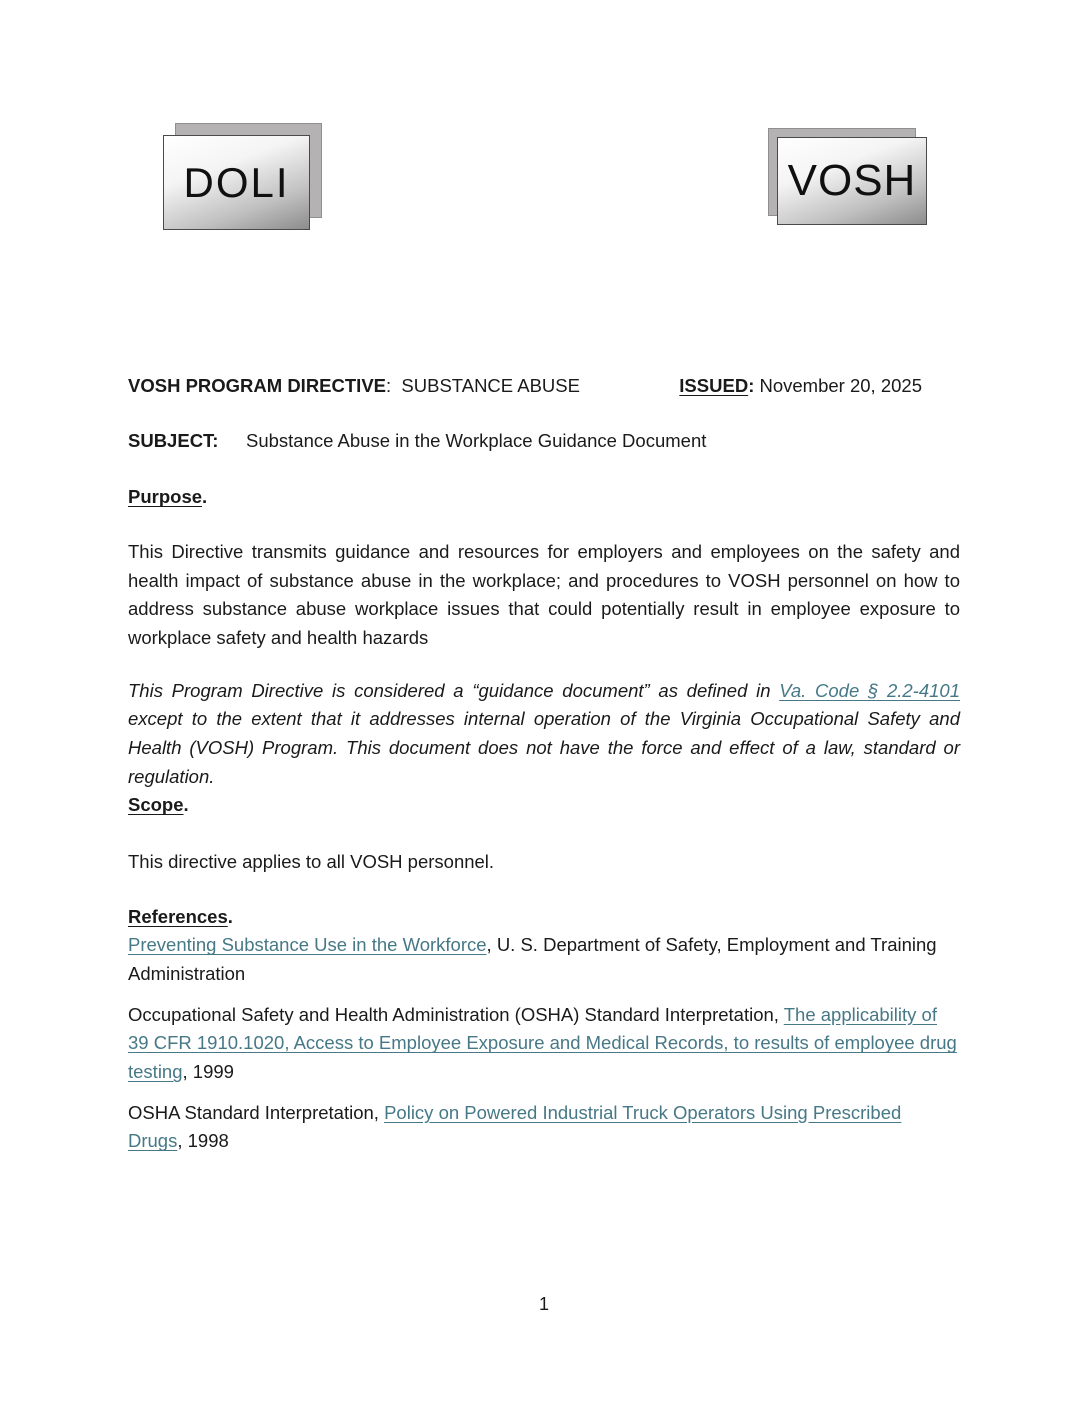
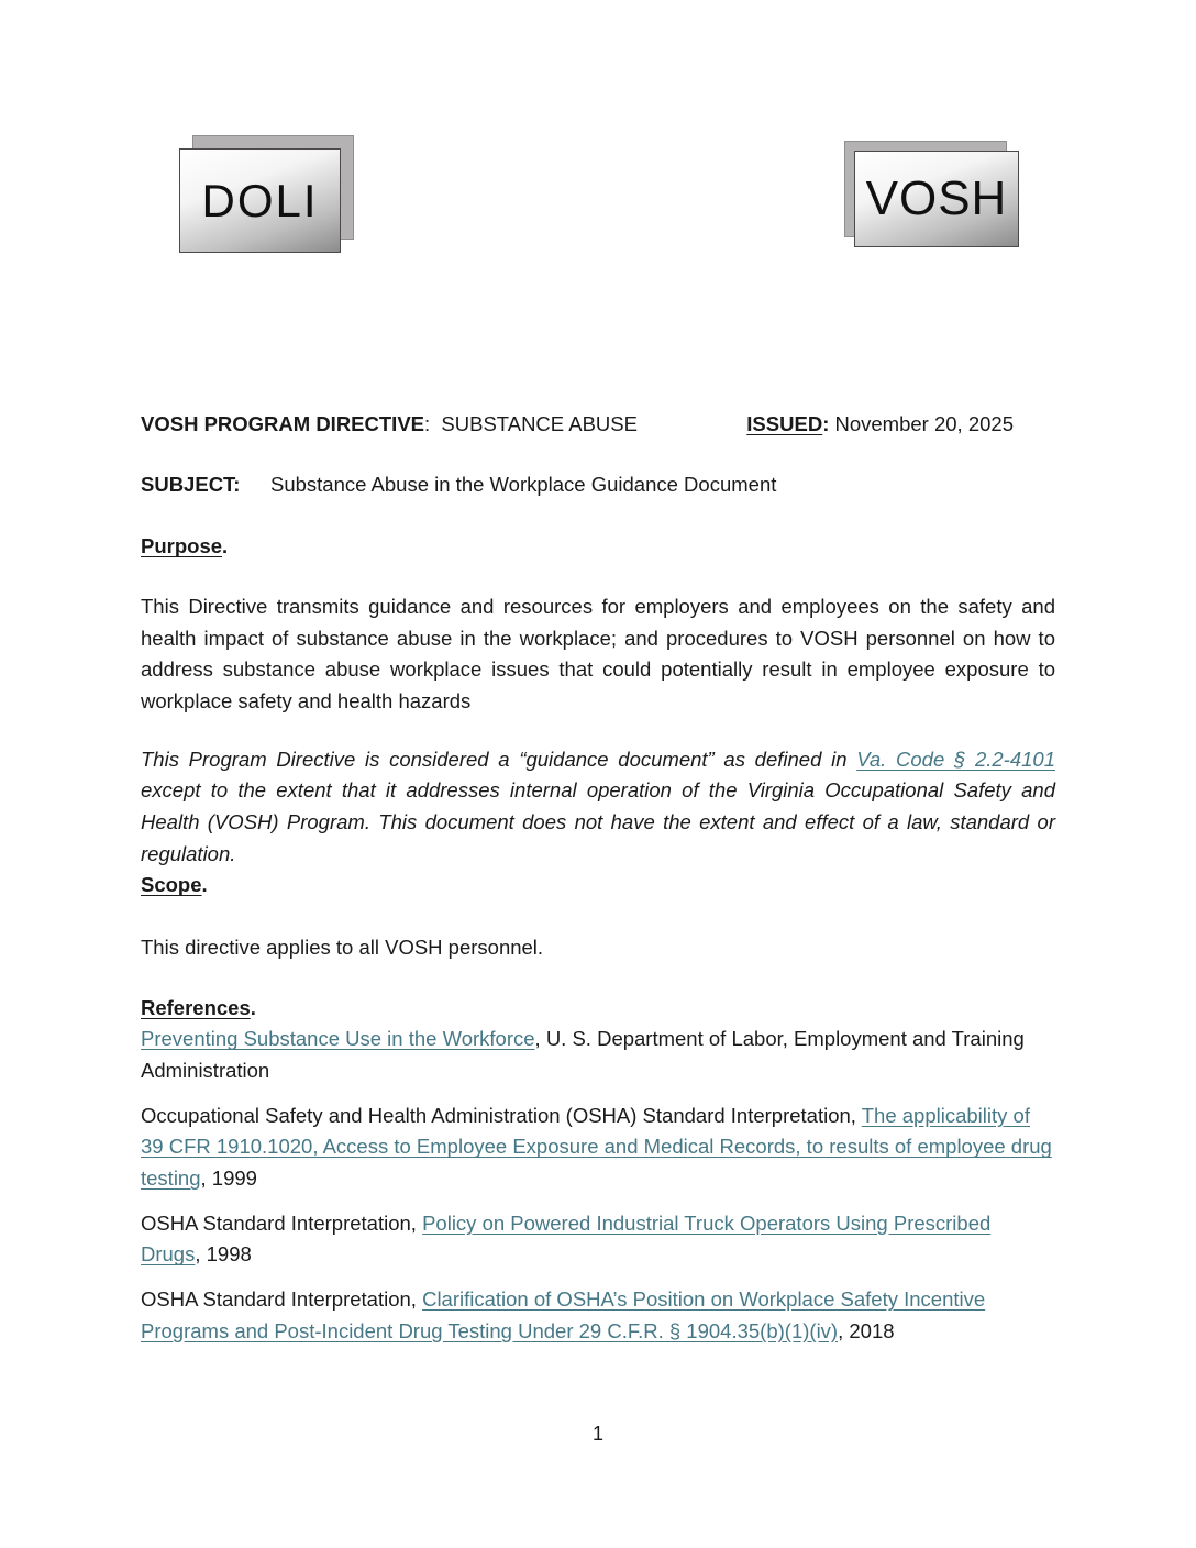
  DOLI
  VOSH
  VOSH PROGRAM DIRECTIVE: SUBSTANCE ABUSE
  ISSUED: November 20, 2025
  SUBJECT:
  Substance Abuse in the Workplace Guidance Document
  Purpose.
  This Directive transmits guidance and resources for employers and employees on the safety and health impact of substance abuse in the workplace; and procedures to VOSH personnel on how to address substance abuse workplace issues that could potentially result in employee exposure to workplace safety and health hazards
- This Program Directive is considered a “guidance document” as defined in Va. Code § 2.2-4101 except to the extent that it addresses internal operation of the Virginia Occupational Safety and Health (VOSH) Program. This document does not have the force and effect of a law, standard or regulation.
+ This Program Directive is considered a “guidance document” as defined in Va. Code § 2.2-4101 except to the extent that it addresses internal operation of the Virginia Occupational Safety and Health (VOSH) Program. This document does not have the extent and effect of a law, standard or regulation.
  Scope.
  This directive applies to all VOSH personnel.
  References.
- Preventing Substance Use in the Workforce, U. S. Department of Safety, Employment and Training Administration
+ Preventing Substance Use in the Workforce, U. S. Department of Labor, Employment and Training Administration
  Occupational Safety and Health Administration (OSHA) Standard Interpretation, The applicability of 39 CFR 1910.1020, Access to Employee Exposure and Medical Records, to results of employee drug testing, 1999
  OSHA Standard Interpretation, Policy on Powered Industrial Truck Operators Using Prescribed Drugs, 1998
+ OSHA Standard Interpretation, Clarification of OSHA’s Position on Workplace Safety Incentive Programs and Post-Incident Drug Testing Under 29 C.F.R. § 1904.35(b)(1)(iv), 2018
  1
